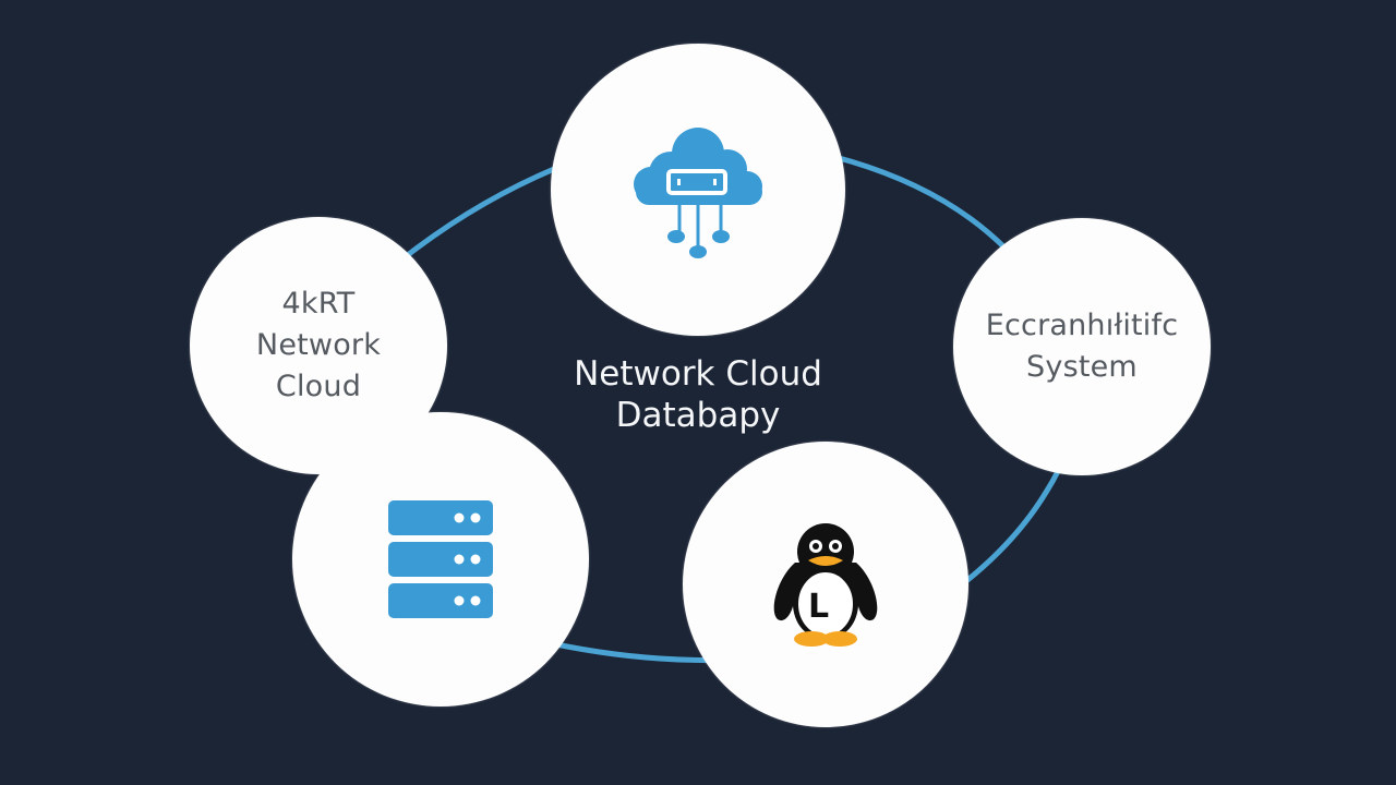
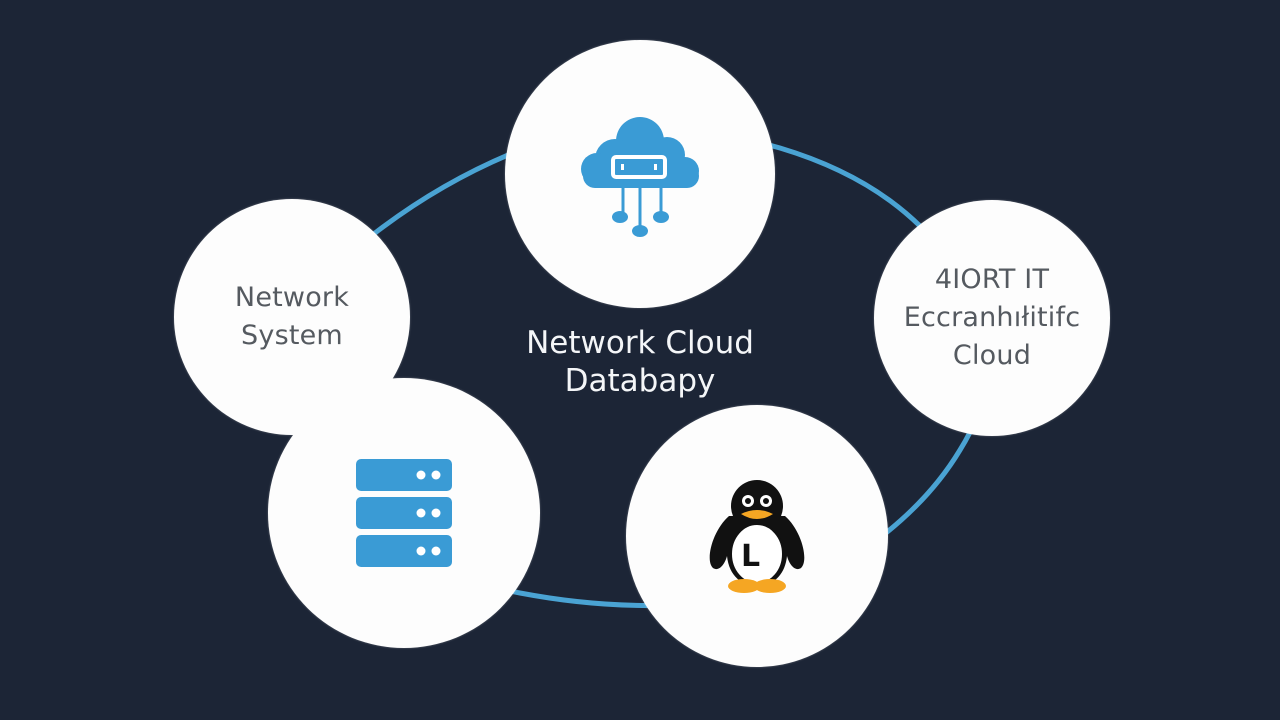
- 4kRT
  Network
- Cloud
+ System
+ 4IORT IT
  Eccranhıłitifc
- System
+ Cloud
  L
  Network Cloud
  Databapy
